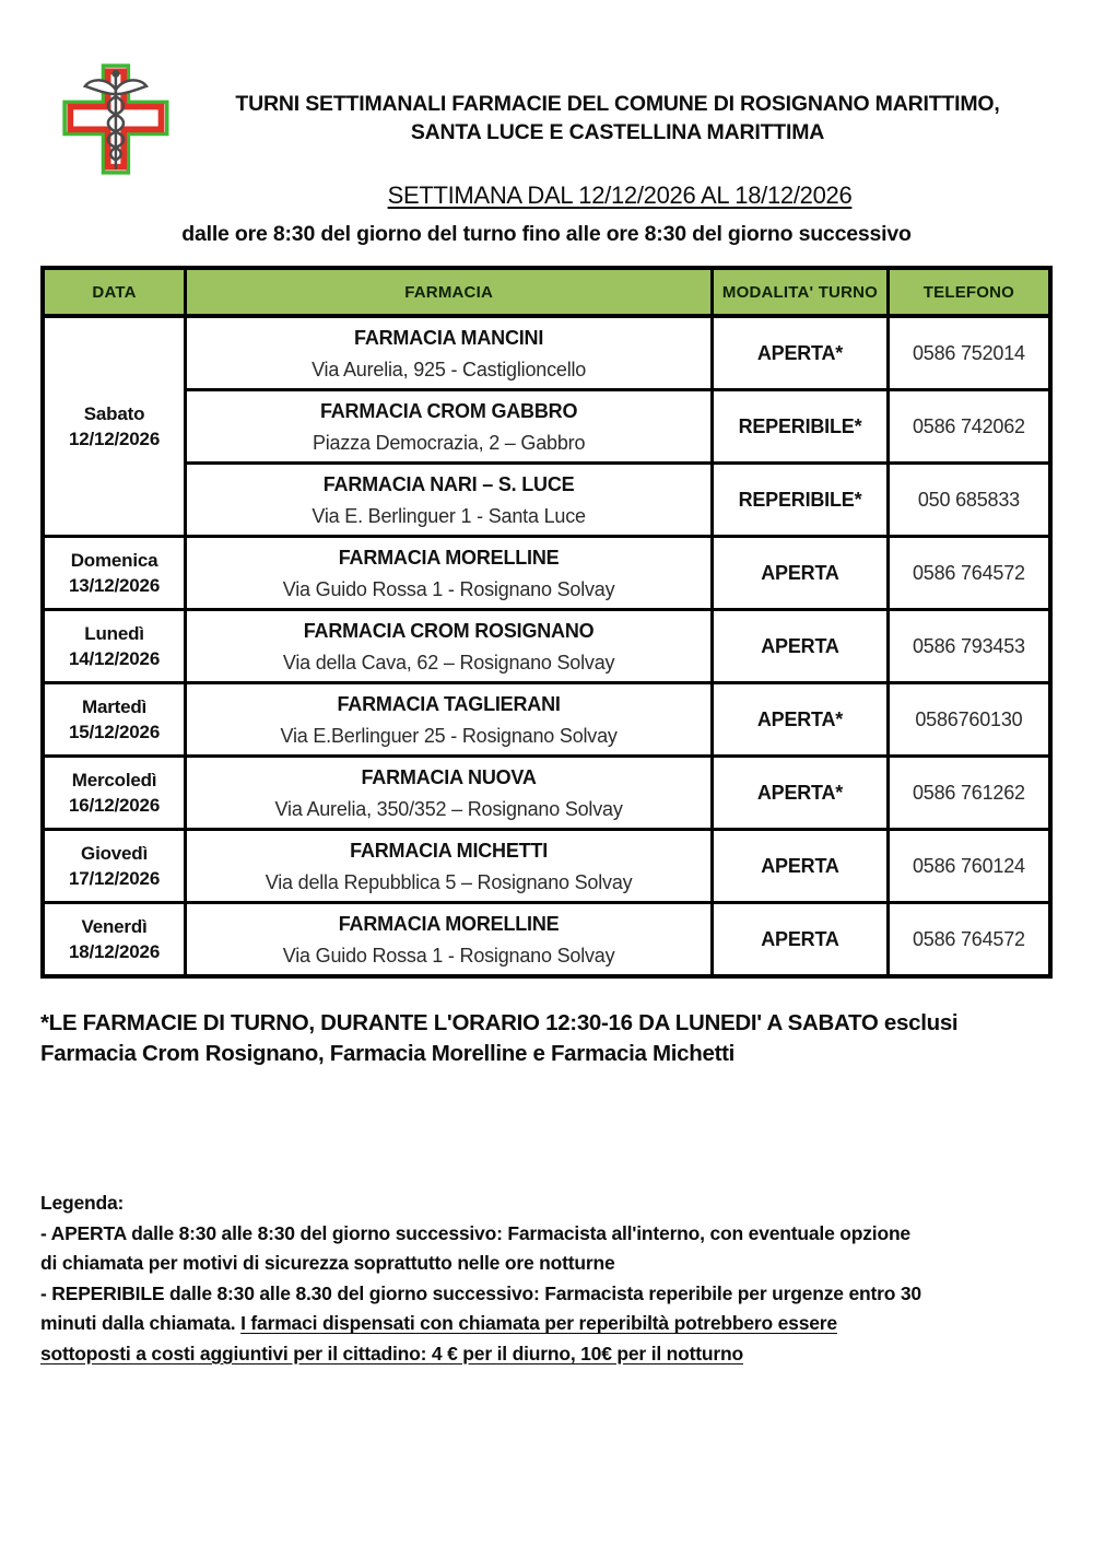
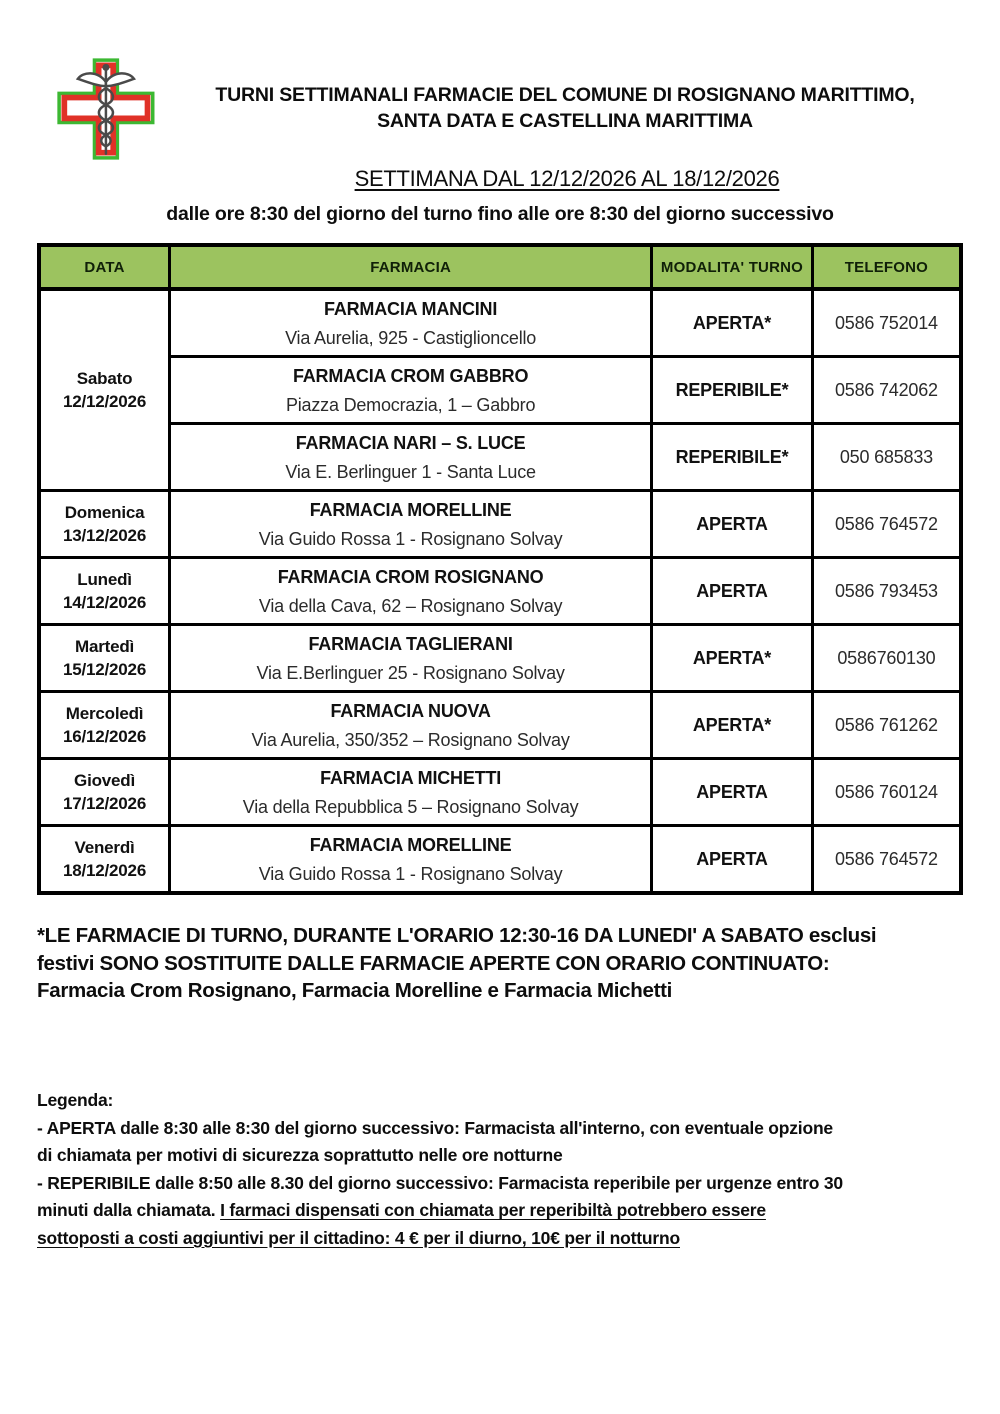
  TURNI SETTIMANALI FARMACIE DEL COMUNE DI ROSIGNANO MARITTIMO,
- SANTA LUCE E CASTELLINA MARITTIMA
+ SANTA DATA E CASTELLINA MARITTIMA
  SETTIMANA DAL 12/12/2026 AL 18/12/2026
  dalle ore 8:30 del giorno del turno fino alle ore 8:30 del giorno successivo
  DATA	FARMACIA	MODALITA' TURNO	TELEFONO
  Sabato 12/12/2026	FARMACIA MANCINI Via Aurelia, 925 - Castiglioncello	APERTA*	0586 752014
- FARMACIA CROM GABBRO Piazza Democrazia, 2 – Gabbro	REPERIBILE*	0586 742062
+ FARMACIA CROM GABBRO Piazza Democrazia, 1 – Gabbro	REPERIBILE*	0586 742062
  FARMACIA NARI – S. LUCE Via E. Berlinguer 1 - Santa Luce	REPERIBILE*	050 685833
  Domenica 13/12/2026	FARMACIA MORELLINE Via Guido Rossa 1 - Rosignano Solvay	APERTA	0586 764572
  Lunedì 14/12/2026	FARMACIA CROM ROSIGNANO Via della Cava, 62 – Rosignano Solvay	APERTA	0586 793453
  Martedì 15/12/2026	FARMACIA TAGLIERANI Via E.Berlinguer 25 - Rosignano Solvay	APERTA*	0586760130
  Mercoledì 16/12/2026	FARMACIA NUOVA Via Aurelia, 350/352 – Rosignano Solvay	APERTA*	0586 761262
  Giovedì 17/12/2026	FARMACIA MICHETTI Via della Repubblica 5 – Rosignano Solvay	APERTA	0586 760124
  Venerdì 18/12/2026	FARMACIA MORELLINE Via Guido Rossa 1 - Rosignano Solvay	APERTA	0586 764572
  *LE FARMACIE DI TURNO, DURANTE L'ORARIO 12:30-16 DA LUNEDI' A SABATO esclusi
+ festivi SONO SOSTITUITE DALLE FARMACIE APERTE CON ORARIO CONTINUATO:
  Farmacia Crom Rosignano, Farmacia Morelline e Farmacia Michetti
  Legenda:
  - APERTA dalle 8:30 alle 8:30 del giorno successivo: Farmacista all'interno, con eventuale opzione
  di chiamata per motivi di sicurezza soprattutto nelle ore notturne
- - REPERIBILE dalle 8:30 alle 8.30 del giorno successivo: Farmacista reperibile per urgenze entro 30
+ - REPERIBILE dalle 8:50 alle 8.30 del giorno successivo: Farmacista reperibile per urgenze entro 30
  minuti dalla chiamata. I farmaci dispensati con chiamata per reperibiltà potrebbero essere
  sottoposti a costi aggiuntivi per il cittadino: 4 € per il diurno, 10€ per il notturno
